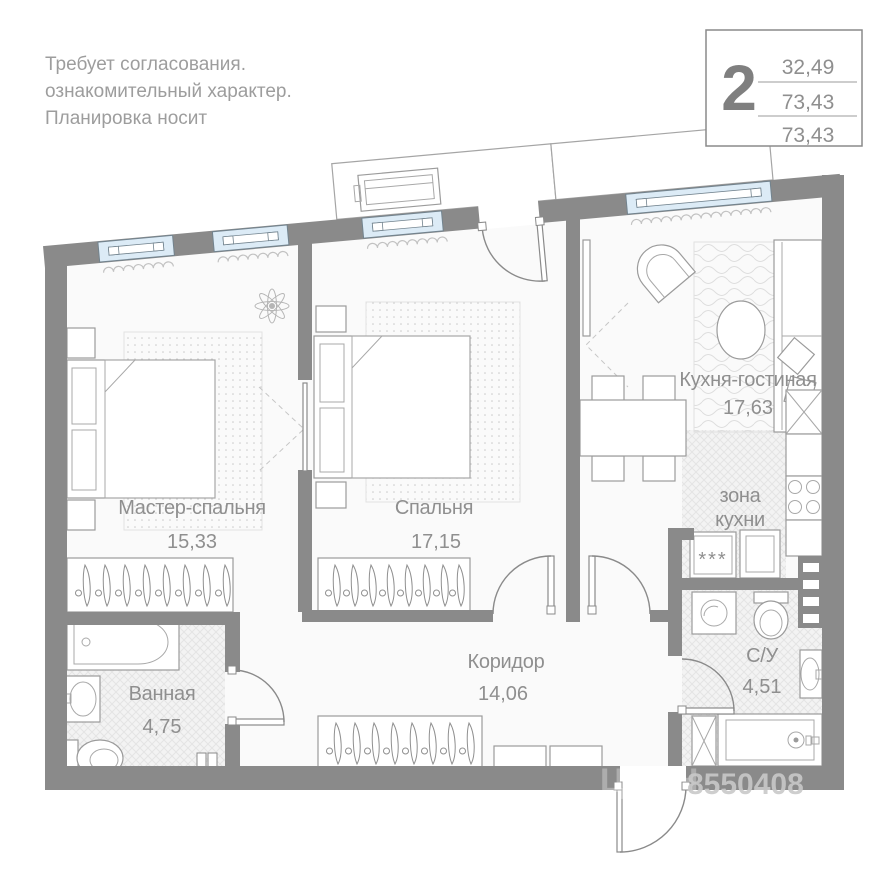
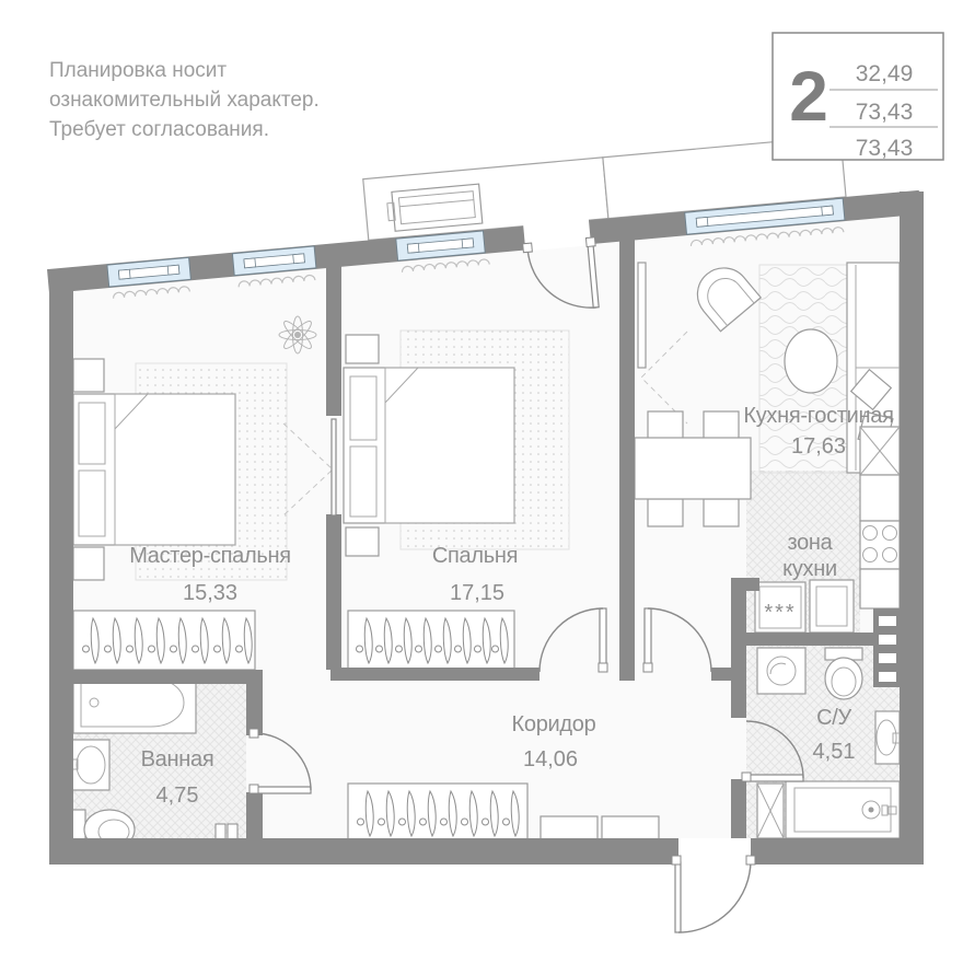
  ***
  Мастер-спальня
  15,33
  Спальня
  17,15
  Кухня-гостиная
  17,63
  зона
  кухни
  Ванная
  4,75
  Коридор
  14,06
  С/У
  4,51
- Требует согласования.
+ Планировка носит
  ознакомительный характер.
- Планировка носит
+ Требует согласования.
  2
  32,49
  73,43
  73,43
- ЦИАН
- 8550408
